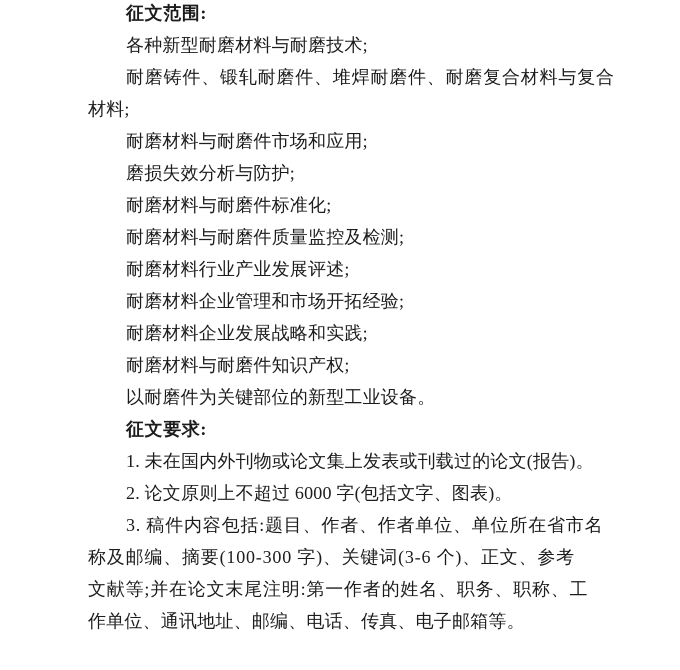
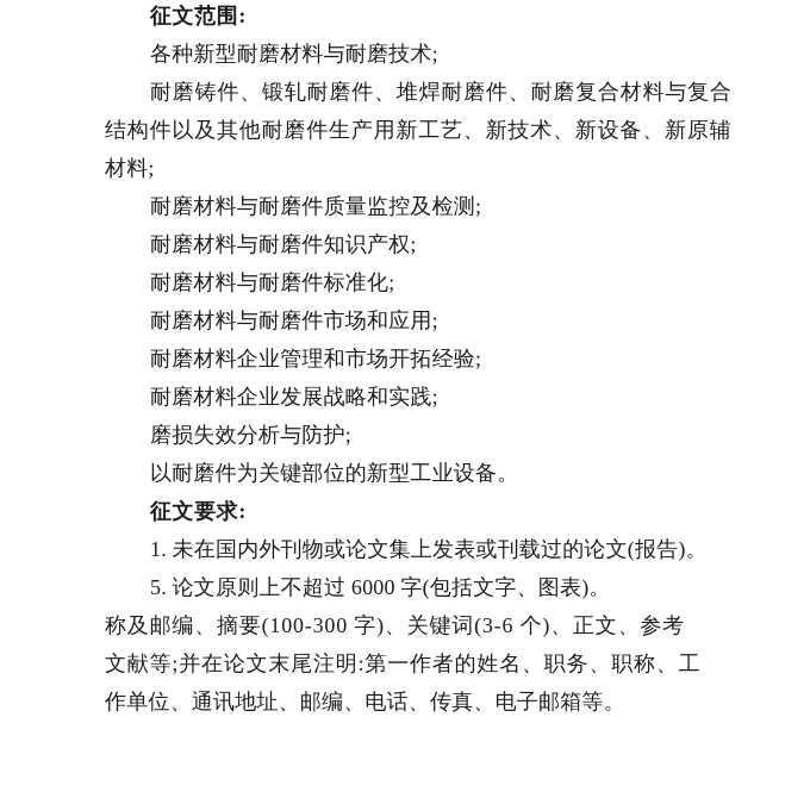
  征文范围:
  各种新型耐磨材料与耐磨技术;
  耐磨铸件、锻轧耐磨件、堆焊耐磨件、耐磨复合材料与复合
+ 结构件以及其他耐磨件生产用新工艺、新技术、新设备、新原辅
  材料;
- 耐磨材料与耐磨件市场和应用;
+ 耐磨材料与耐磨件质量监控及检测;
- 磨损失效分析与防护;
+ 耐磨材料与耐磨件知识产权;
  耐磨材料与耐磨件标准化;
- 耐磨材料与耐磨件质量监控及检测;
+ 耐磨材料与耐磨件市场和应用;
- 耐磨材料行业产业发展评述;
  耐磨材料企业管理和市场开拓经验;
  耐磨材料企业发展战略和实践;
- 耐磨材料与耐磨件知识产权;
+ 磨损失效分析与防护;
  以耐磨件为关键部位的新型工业设备。
  征文要求:
  1. 未在国内外刊物或论文集上发表或刊载过的论文(报告)。
- 2. 论文原则上不超过 6000 字(包括文字、图表)。
+ 5. 论文原则上不超过 6000 字(包括文字、图表)。
- 3. 稿件内容包括:题目、作者、作者单位、单位所在省市名
  称及邮编、摘要(100-300 字)、关键词(3-6 个)、正文、参考
  文献等;并在论文末尾注明:第一作者的姓名、职务、职称、工
  作单位、通讯地址、邮编、电话、传真、电子邮箱等。
